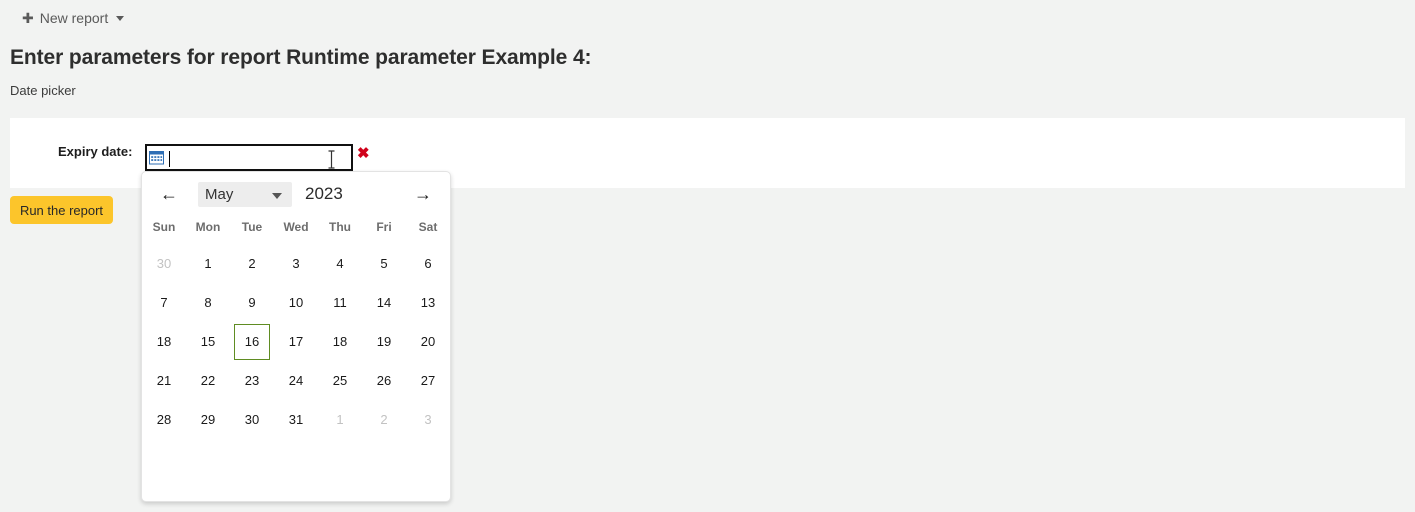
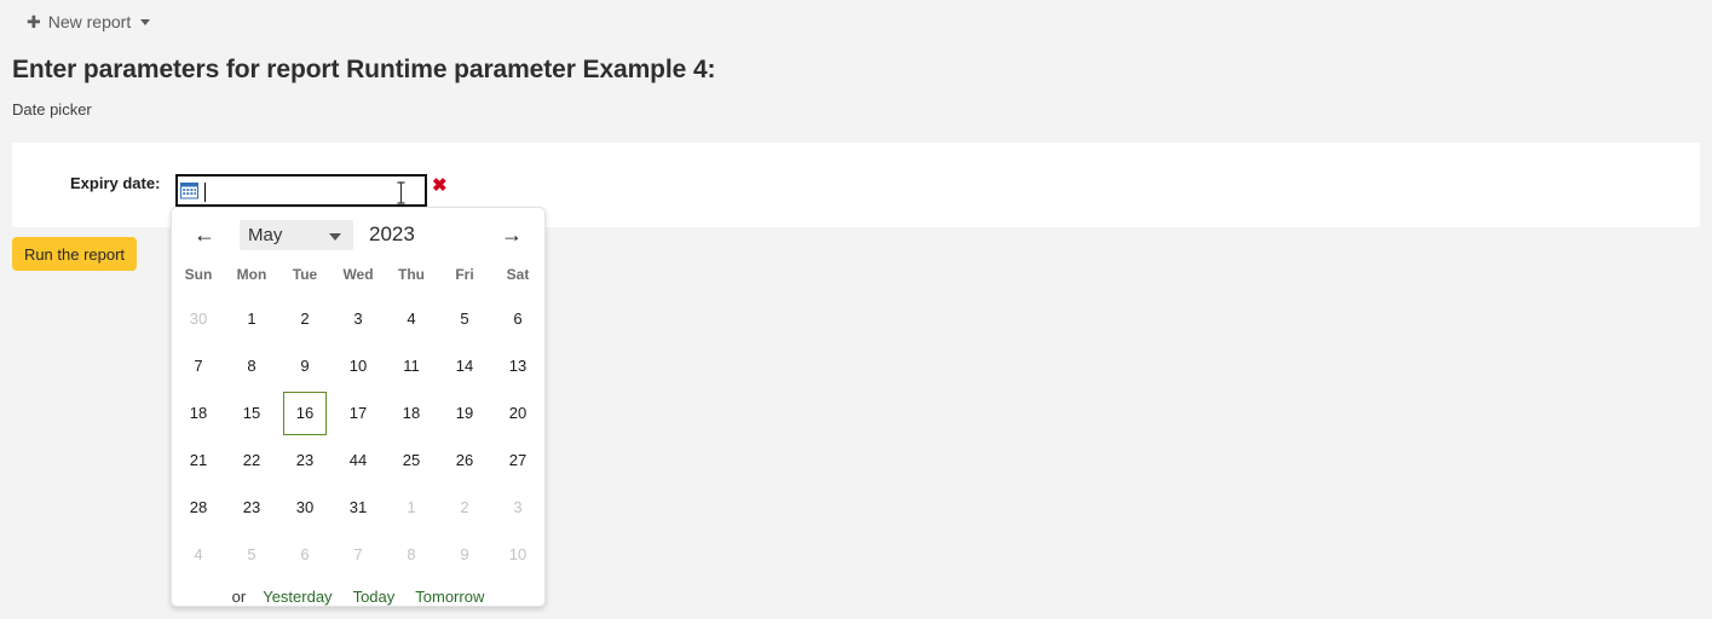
  ✚
  New report
  Enter parameters for report Runtime parameter Example 4:
  Date picker
  Expiry date:
  ✖
  Run the report
  ←
  May
  2023
  →
  Sun	Mon	Tue	Wed	Thu	Fri	Sat
  30	1	2	3	4	5	6
  7	8	9	10	11	14	13
  18	15	16	17	18	19	20
- 21	22	23	24	25	26	27
+ 21	22	23	44	25	26	27
- 28	29	30	31	1	2	3
+ 28	23	30	31	1	2	3
+ 4	5	6	7	8	9	10
+ or
+ Yesterday
+ Today
+ Tomorrow
